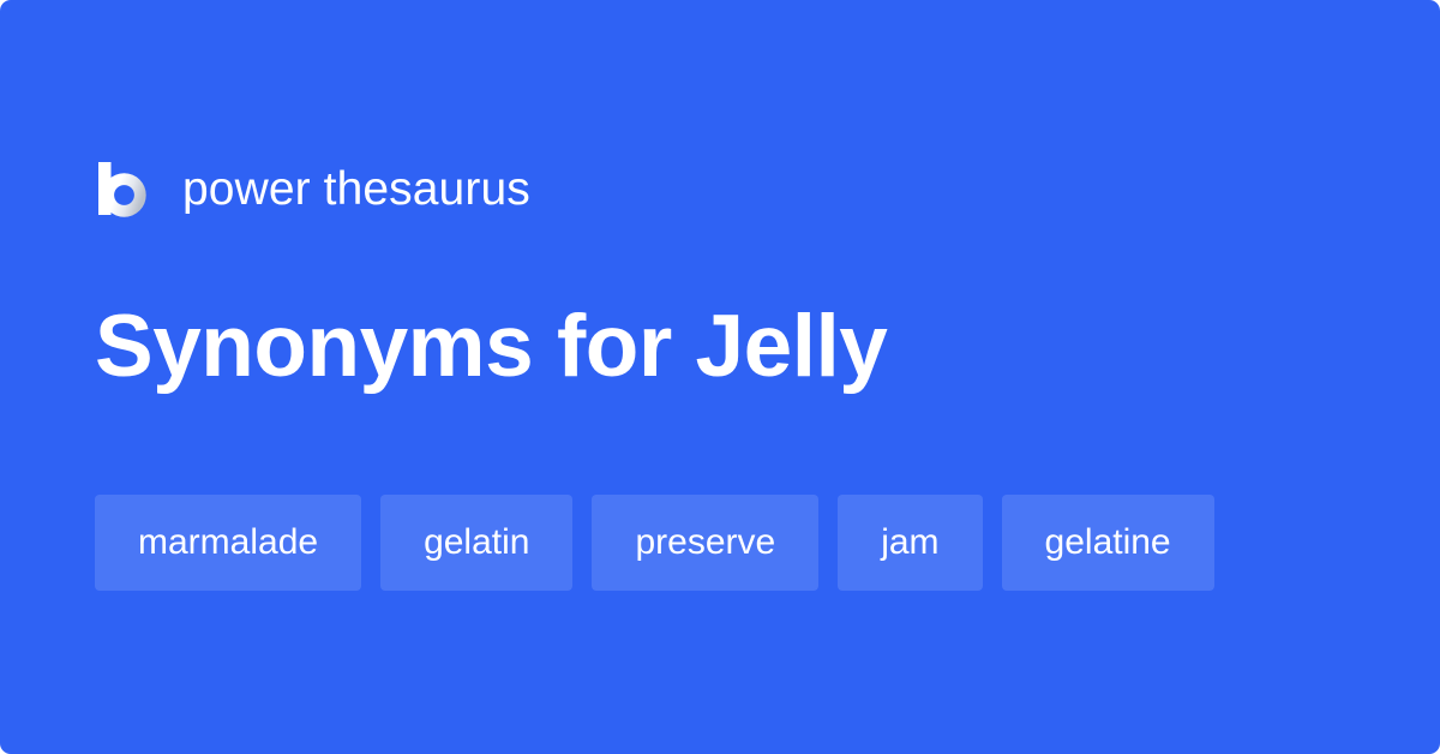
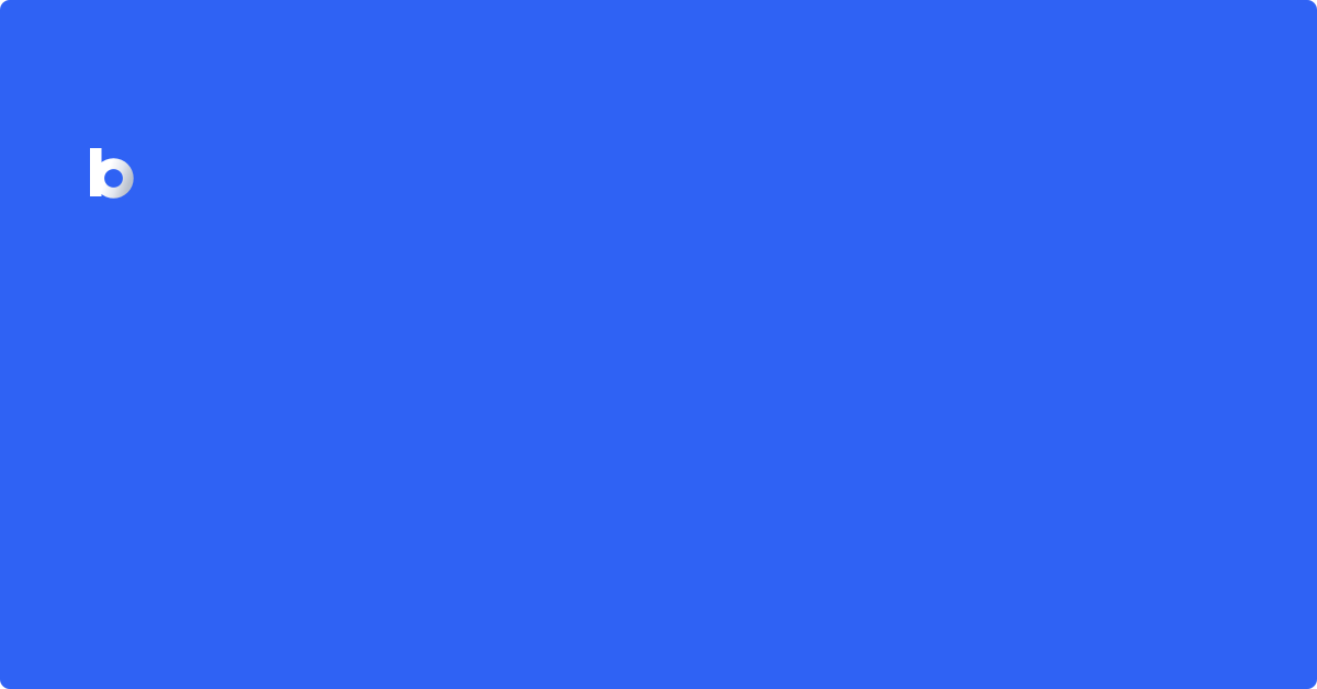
- power thesaurus
- Synonyms for Jelly
- marmalade
- gelatin
- preserve
- jam
- gelatine
